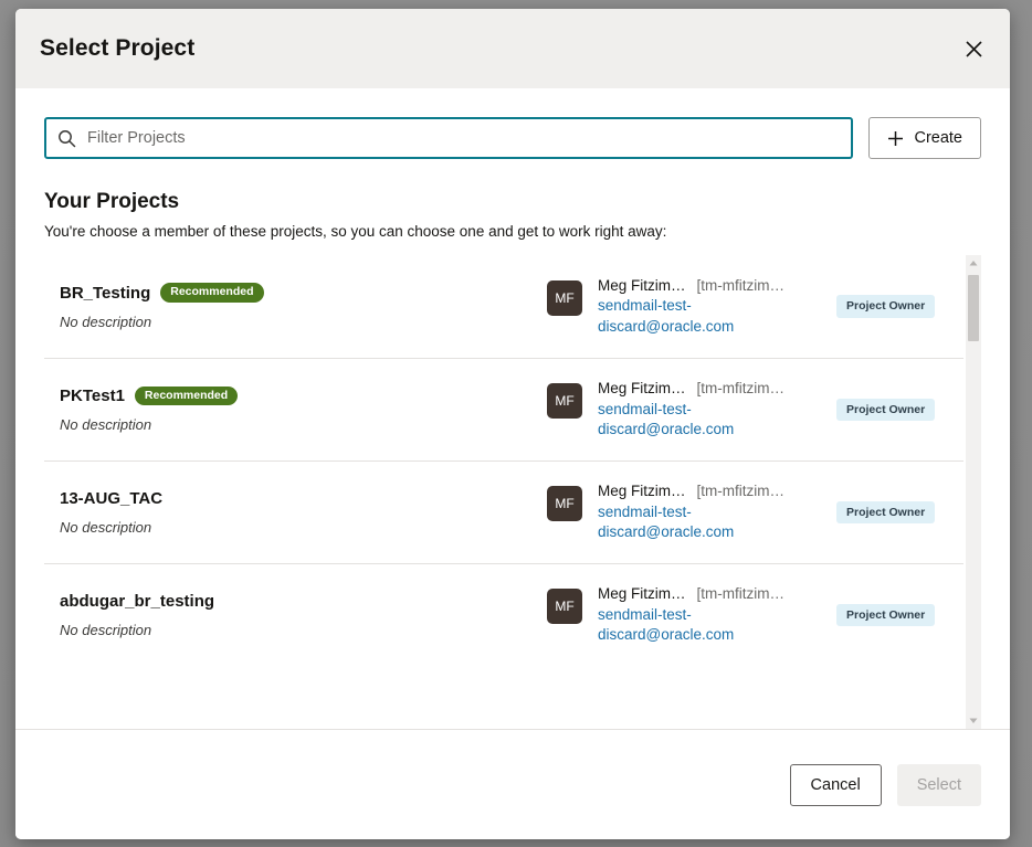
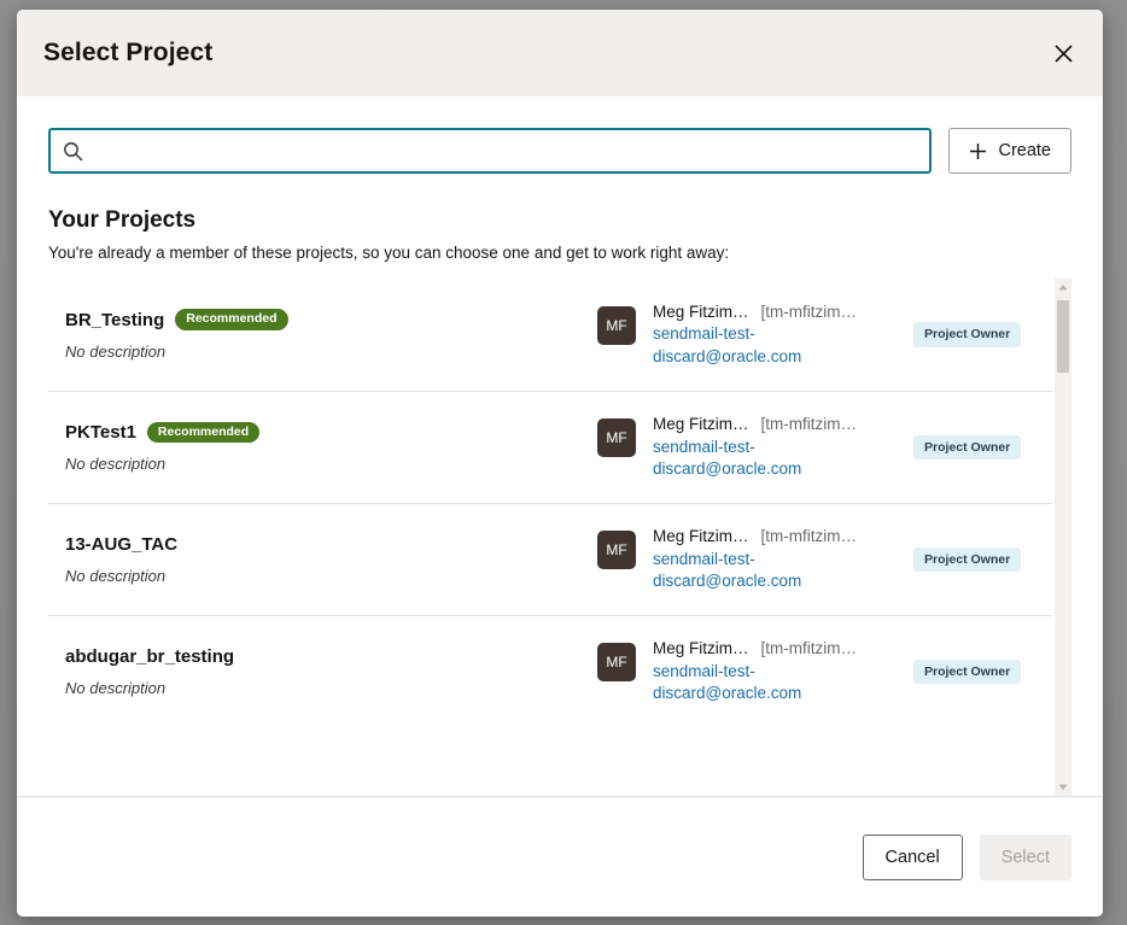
  Select Project
- Filter Projects
  Create
  Your Projects
- You're choose a member of these projects, so you can choose one and get to work right away:
+ You're already a member of these projects, so you can choose one and get to work right away:
  BR_Testing
  Recommended
  No description
  MF
  Meg Fitzim…
  [tm-mfitzim…
  sendmail-test-discard@oracle.com
  Project Owner
  PKTest1
  Recommended
  No description
  MF
  Meg Fitzim…
  [tm-mfitzim…
  sendmail-test-discard@oracle.com
  Project Owner
  13-AUG_TAC
  No description
  MF
  Meg Fitzim…
  [tm-mfitzim…
  sendmail-test-discard@oracle.com
  Project Owner
  abdugar_br_testing
  No description
  MF
  Meg Fitzim…
  [tm-mfitzim…
  sendmail-test-discard@oracle.com
  Project Owner
  Cancel
  Select
